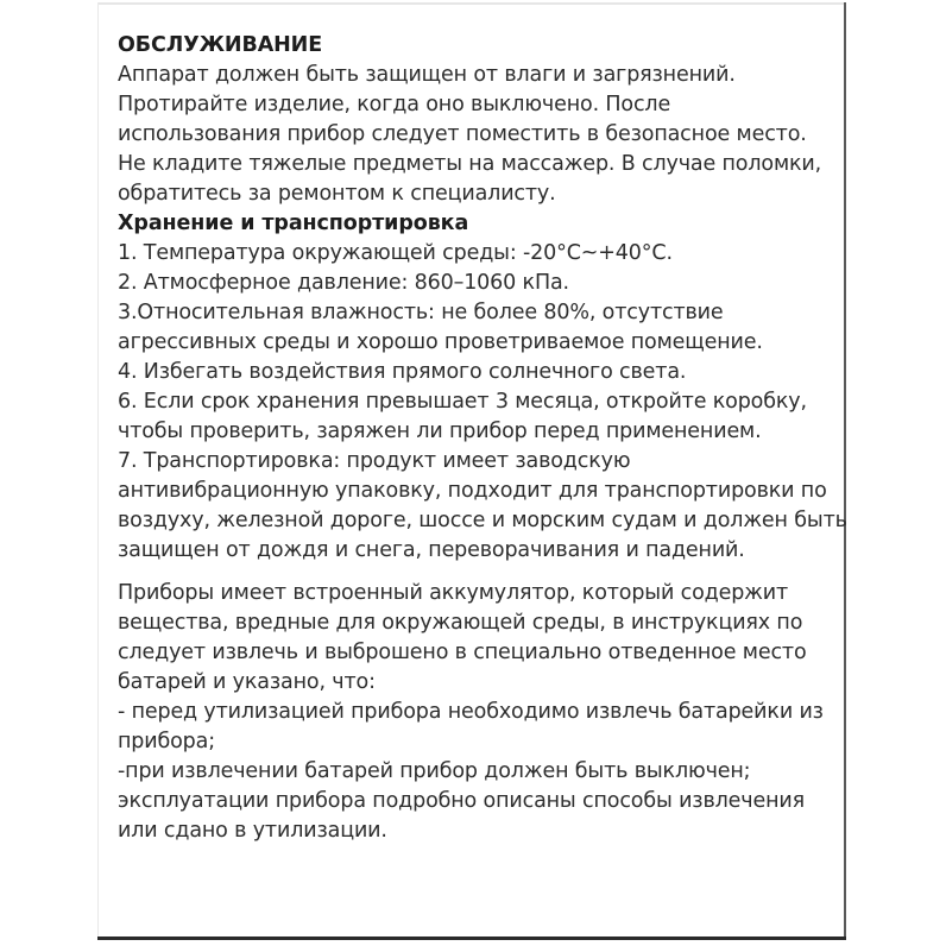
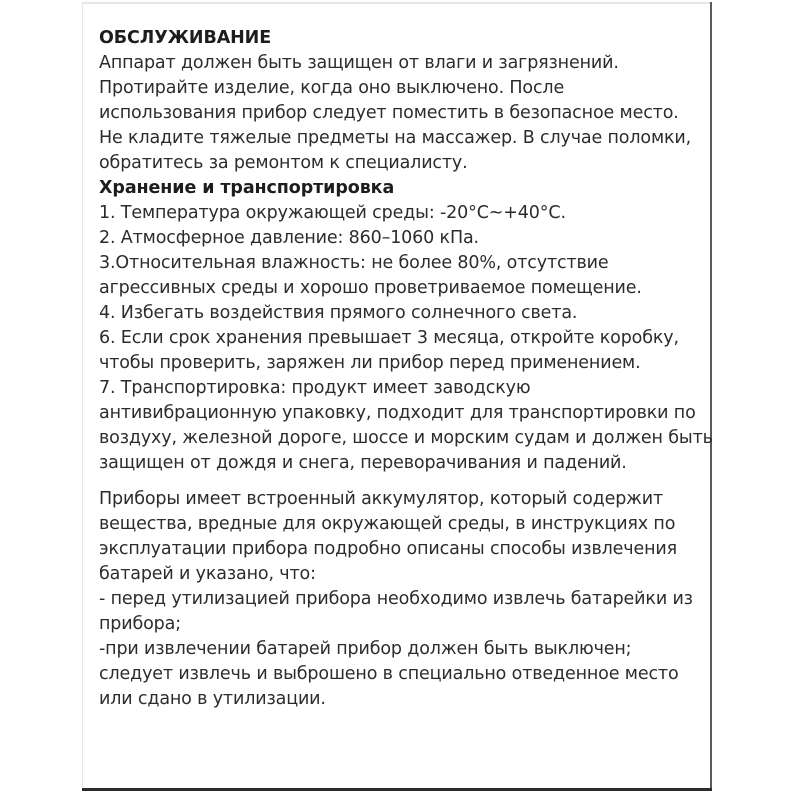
  ОБСЛУЖИВАНИЕ
  Аппарат должен быть защищен от влаги и загрязнений.
  Протирайте изделие, когда оно выключено. После
  использования прибор следует поместить в безопасное место.
  Не кладите тяжелые предметы на массажер. В случае поломки,
  обратитесь за ремонтом к специалисту.
  Хранение и транспортировка
  1. Температура окружающей среды: -20°C~+40°C.
  2. Атмосферное давление: 860–1060 кПа.
  3.Относительная влажность: не более 80%, отсутствие
  агрессивных среды и хорошо проветриваемое помещение.
  4. Избегать воздействия прямого солнечного света.
  6. Если срок хранения превышает 3 месяца, откройте коробку,
  чтобы проверить, заряжен ли прибор перед применением.
  7. Транспортировка: продукт имеет заводскую
  антивибрационную упаковку, подходит для транспортировки по
  воздуху, железной дороге, шоссе и морским судам и должен быть
  защищен от дождя и снега, переворачивания и падений.
  Приборы имеет встроенный аккумулятор, который содержит
  вещества, вредные для окружающей среды, в инструкциях по
- следует извлечь и выброшено в специально отведенное место
+ эксплуатации прибора подробно описаны способы извлечения
  батарей и указано, что:
  - перед утилизацией прибора необходимо извлечь батарейки из
  прибора;
  -при извлечении батарей прибор должен быть выключен;
- эксплуатации прибора подробно описаны способы извлечения
+ следует извлечь и выброшено в специально отведенное место
  или сдано в утилизации.
